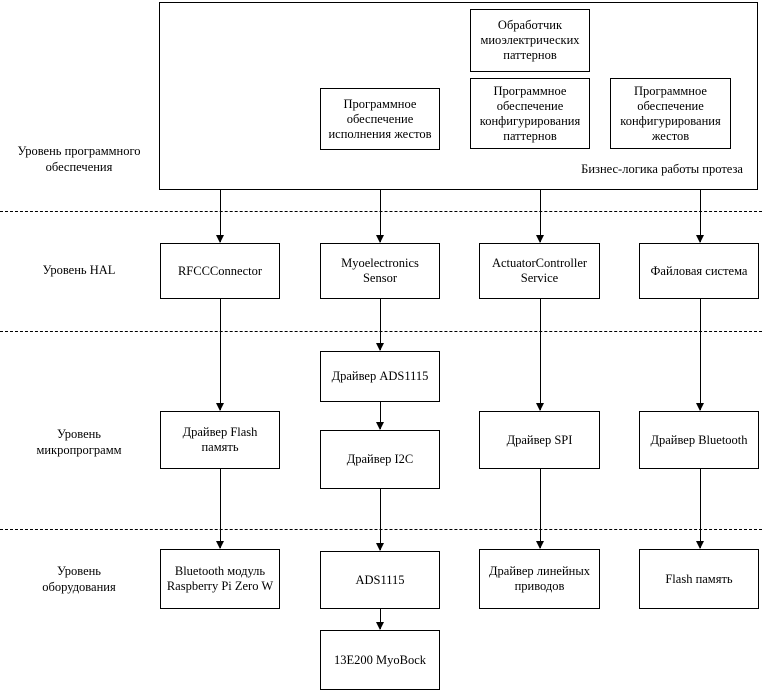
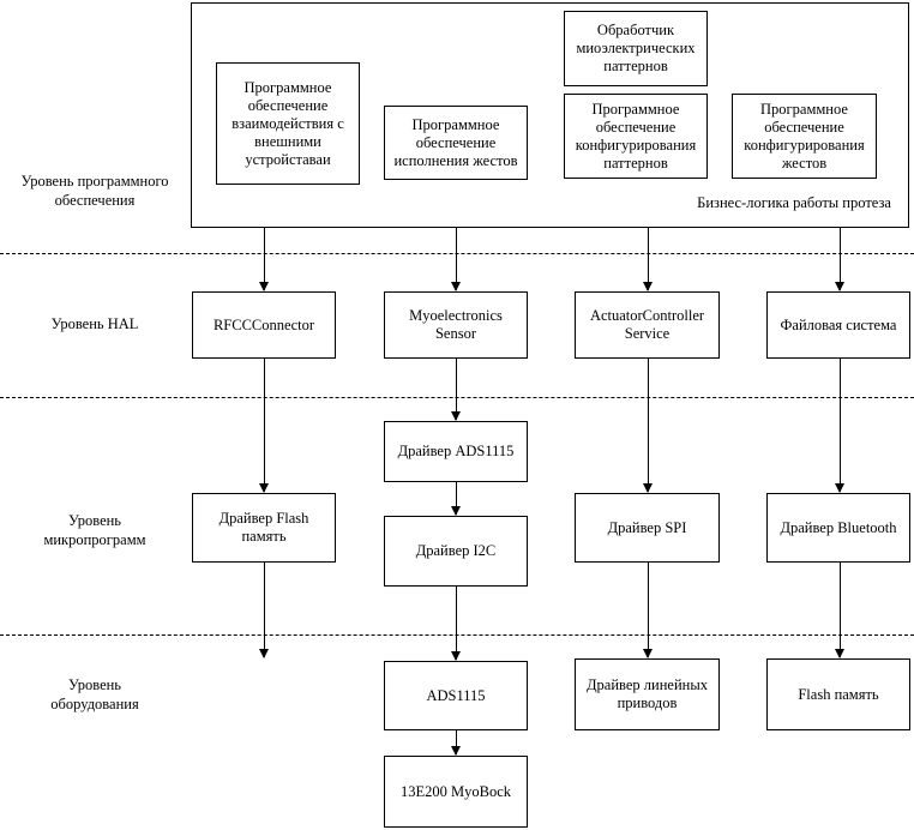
  Уровень программного
  обеспечения
  Уровень HAL
  Уровень
  микропрограмм
  Уровень
  оборудования
  Бизнес-логика работы протеза
+ Программное обеспечение взаимодействия с внешними устройставаи
  Программное обеспечение исполнения жестов
  Обработчик миоэлектрических паттернов
  Программное обеспечение конфигурирования паттернов
  Программное обеспечение конфигурирования жестов
  RFCCConnector
  Myoelectronics Sensor
  ActuatorController Service
  Файловая система
  Драйвер Flash память
  Драйвер ADS1115
  Драйвер I2C
  Драйвер SPI
  Драйвер Bluetooth
- Bluetooth модуль Raspberry Pi Zero W
  ADS1115
  13E200 MyoBock
  Драйвер линейных приводов
  Flash память
